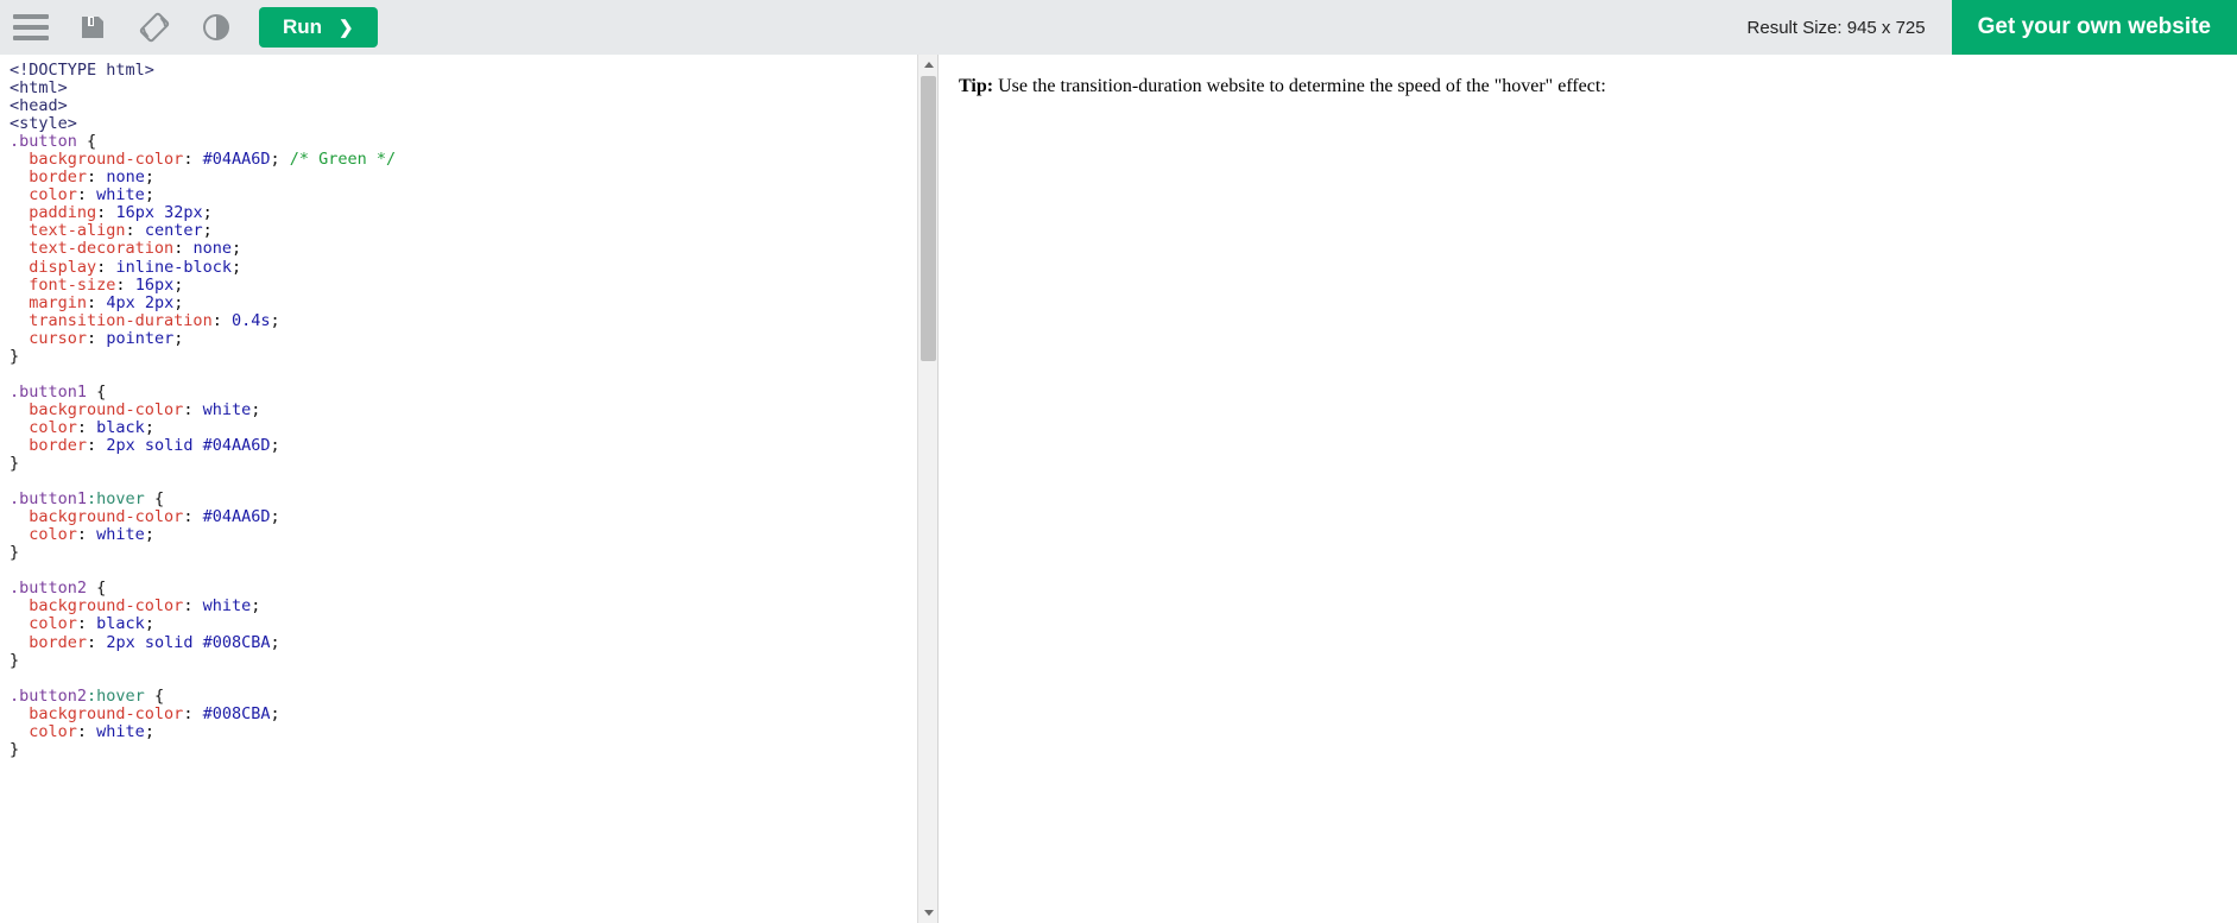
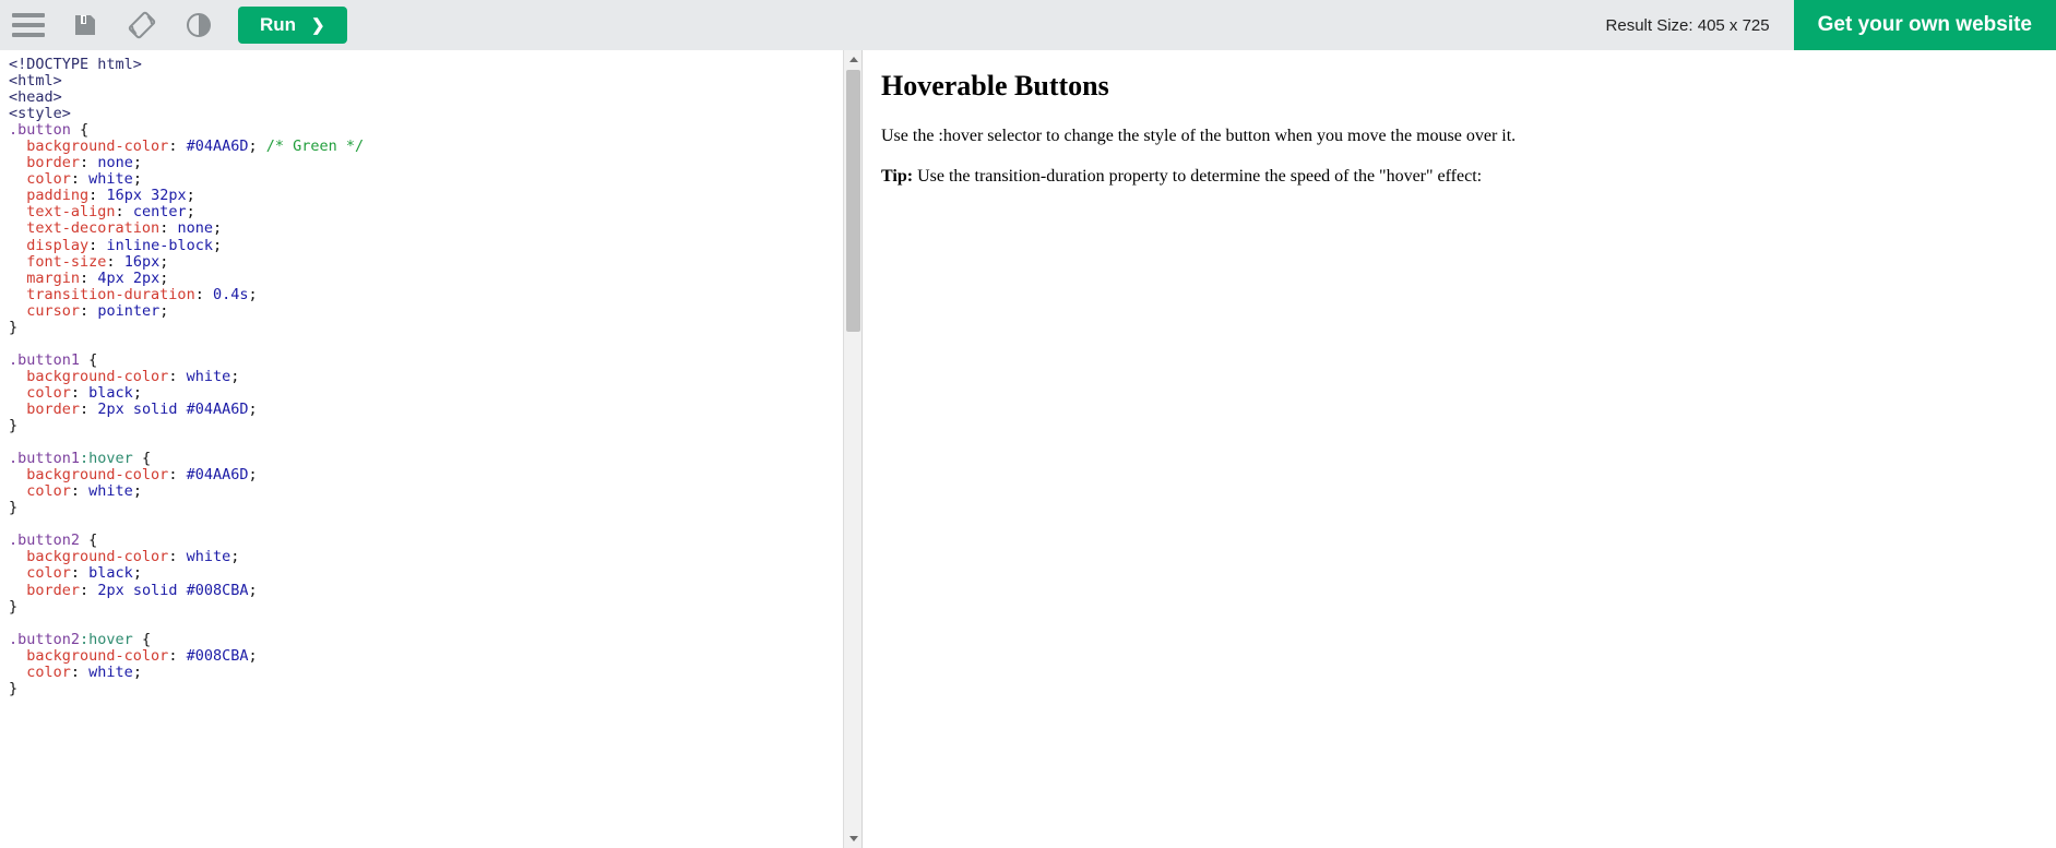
  Run
  ❯
- Result Size: 945 x 725
+ Result Size: 405 x 725
  Get your own website
  <!DOCTYPE html> <html> <head> <style> .button { background-color: #04AA6D; /* Green */ border: none; color: white; padding: 16px 32px; text-align: center; text-decoration: none; display: inline-block; font-size: 16px; margin: 4px 2px; transition-duration: 0.4s; cursor: pointer; } .button1 { background-color: white; color: black; border: 2px solid #04AA6D; } .button1:hover { background-color: #04AA6D; color: white; } .button2 { background-color: white; color: black; border: 2px solid #008CBA; } .button2:hover { background-color: #008CBA; color: white; }
+ Hoverable Buttons
+ Use the :hover selector to change the style of the button when you move the mouse over it.
- Tip: Use the transition-duration website to determine the speed of the "hover" effect:
+ Tip: Use the transition-duration property to determine the speed of the "hover" effect:
